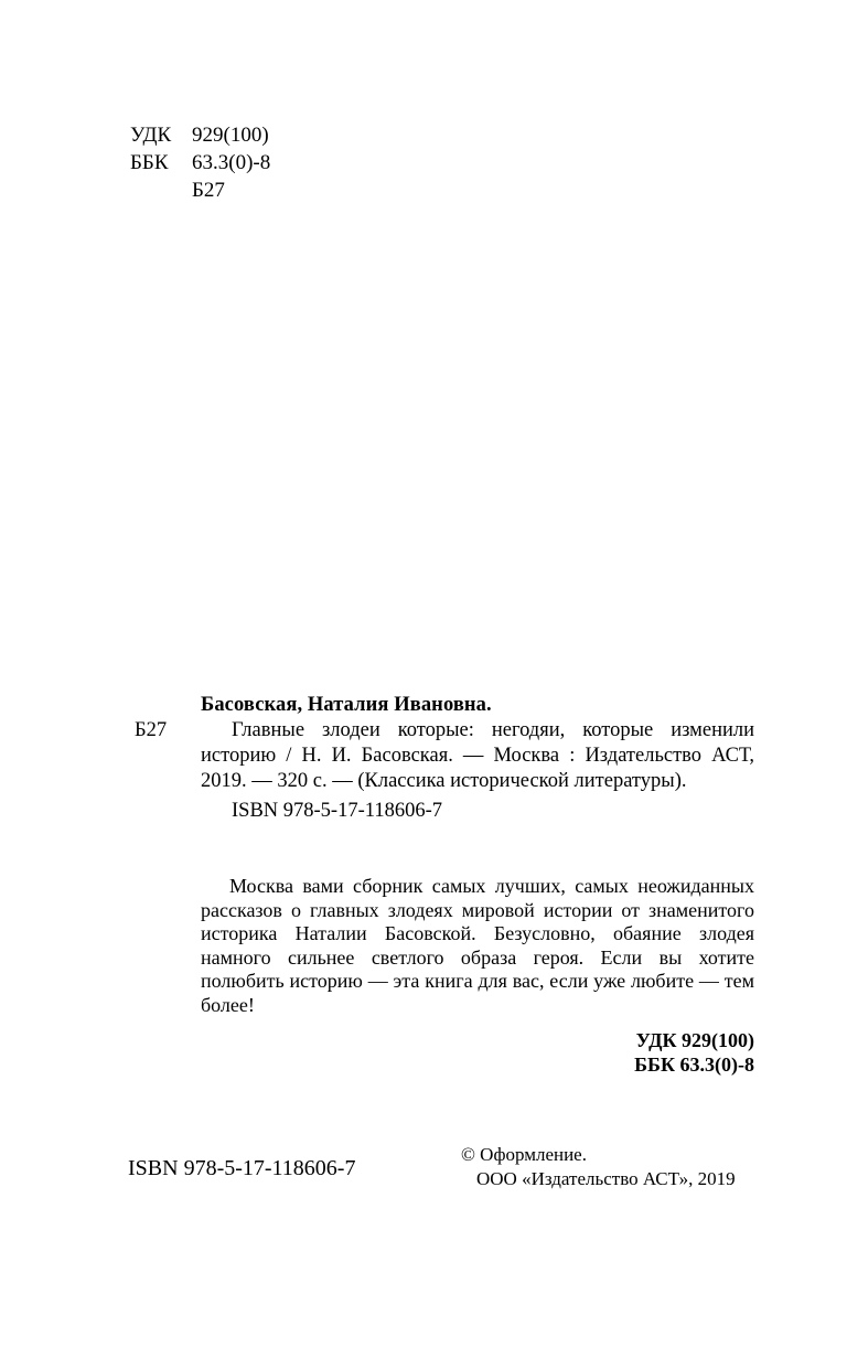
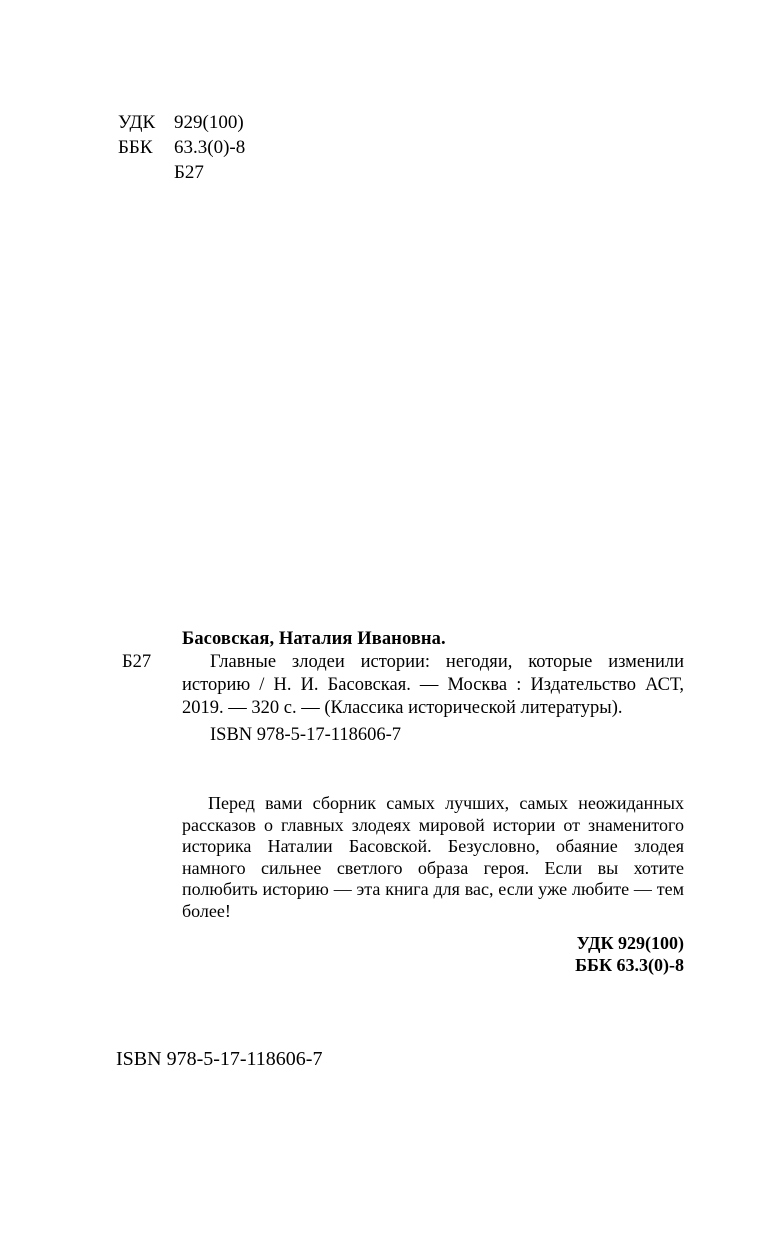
  УДК 929(100)
  ББК 63.3(0)-8
  Б27
  Басовская, Наталия Ивановна.
  Б27
- Главные злодеи которые: негодяи, которые изменили историю / Н. И. Басовская. — Москва : Издательство АСТ, 2019. — 320 с. — (Классика исторической литературы).
+ Главные злодеи истории: негодяи, которые изменили историю / Н. И. Басовская. — Москва : Издательство АСТ, 2019. — 320 с. — (Классика исторической литературы).
  ISBN 978-5-17-118606-7
- Москва вами сборник самых лучших, самых неожиданных рассказов о главных злодеях мировой истории от знаменитого историка Наталии Басовской. Безусловно, обаяние злодея намного сильнее светлого образа героя. Если вы хотите полюбить историю — эта книга для вас, если уже любите — тем более!
+ Перед вами сборник самых лучших, самых неожиданных рассказов о главных злодеях мировой истории от знаменитого историка Наталии Басовской. Безусловно, обаяние злодея намного сильнее светлого образа героя. Если вы хотите полюбить историю — эта книга для вас, если уже любите — тем более!
  УДК 929(100)
  ББК 63.3(0)-8
  ISBN 978-5-17-118606-7
- © Оформление.
- ООО «Издательство АСТ», 2019
